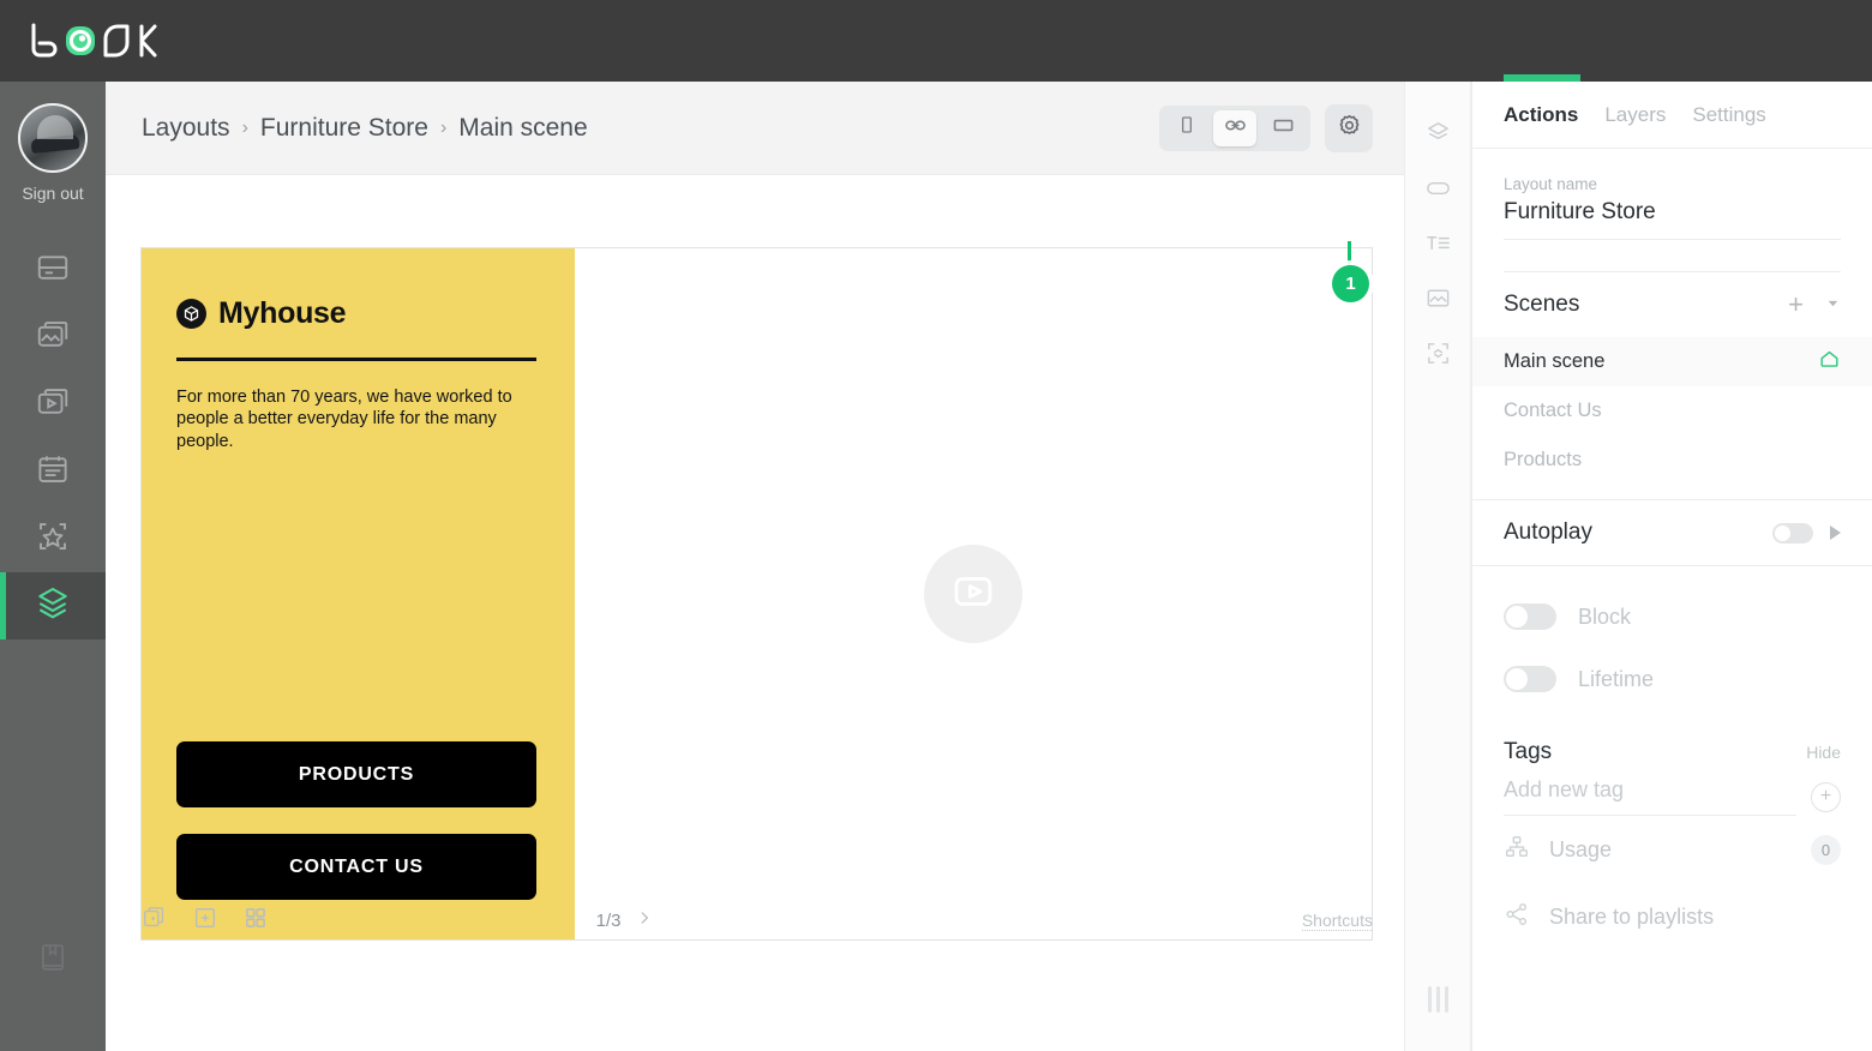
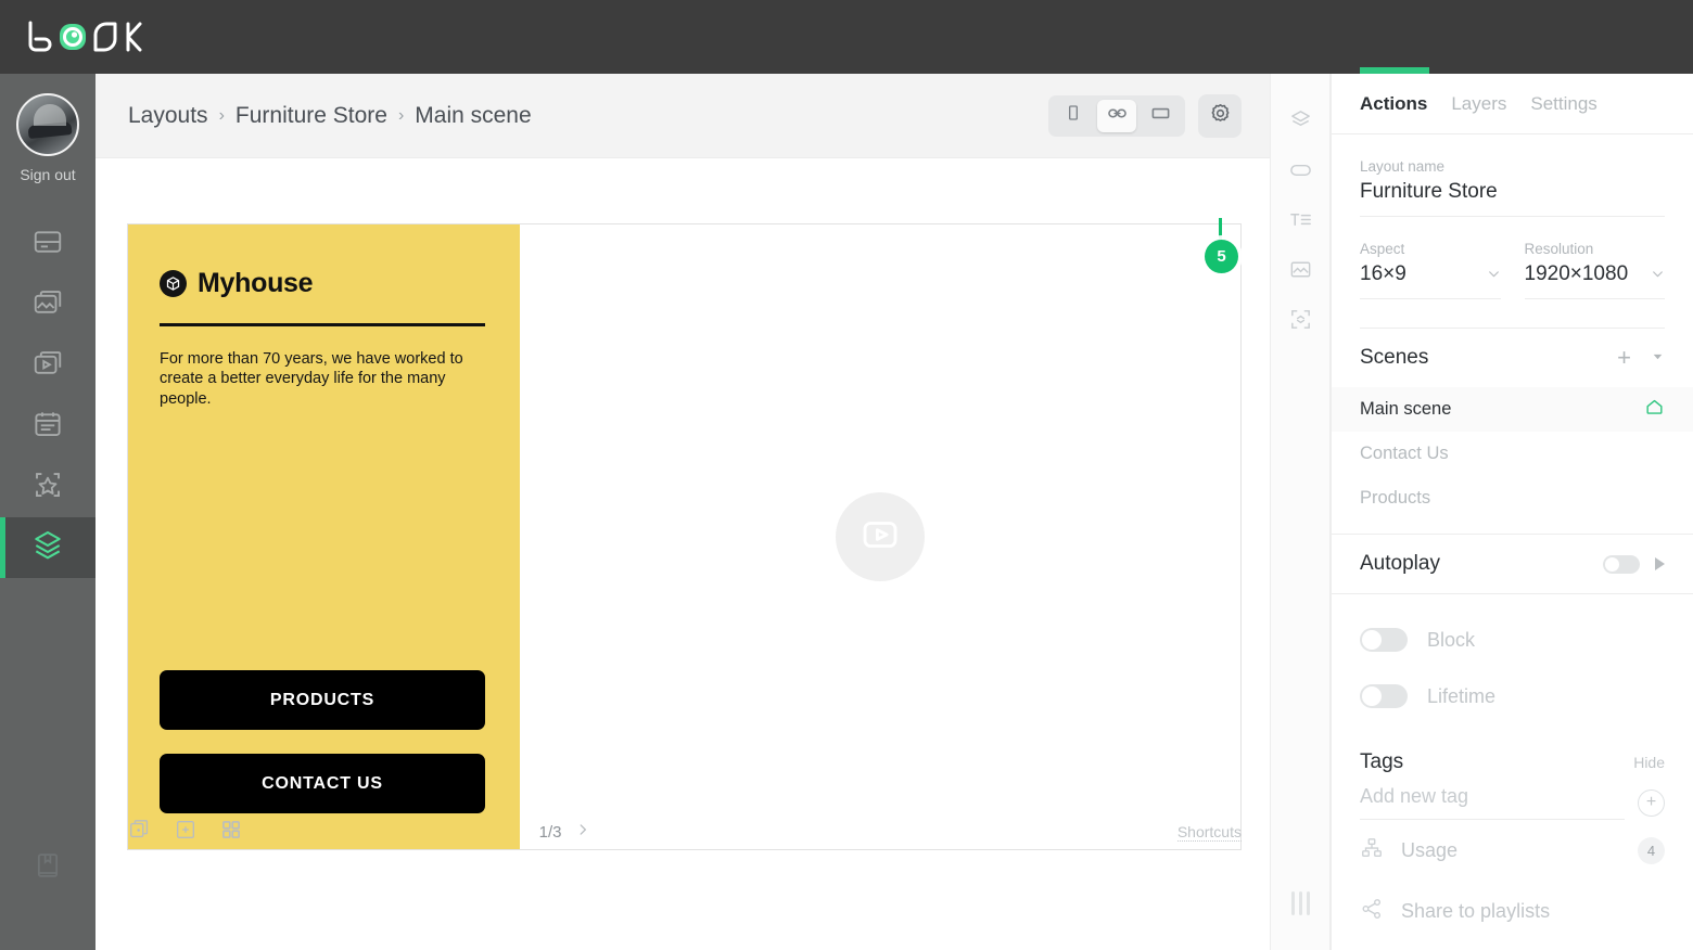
  Sign out
  Layouts
  ›
  Furniture Store
  ›
  Main scene
  Myhouse
- For more than 70 years, we have worked to people a better everyday life for the many people.
+ For more than 70 years, we have worked to create a better everyday life for the many people.
  PRODUCTS
  CONTACT US
  1/3
  Shortcuts
- 1
+ 5
  Actions
  Layers
  Settings
  Layout name
  Furniture Store
+ Aspect
+ 16×9
+ Resolution
+ 1920×1080
  Scenes
  +
  Main scene
  Contact Us
  Products
  Autoplay
  Block
  Lifetime
  Tags
  Hide
  Add new tag
  +
  Usage
- 0
+ 4
  Share to playlists
